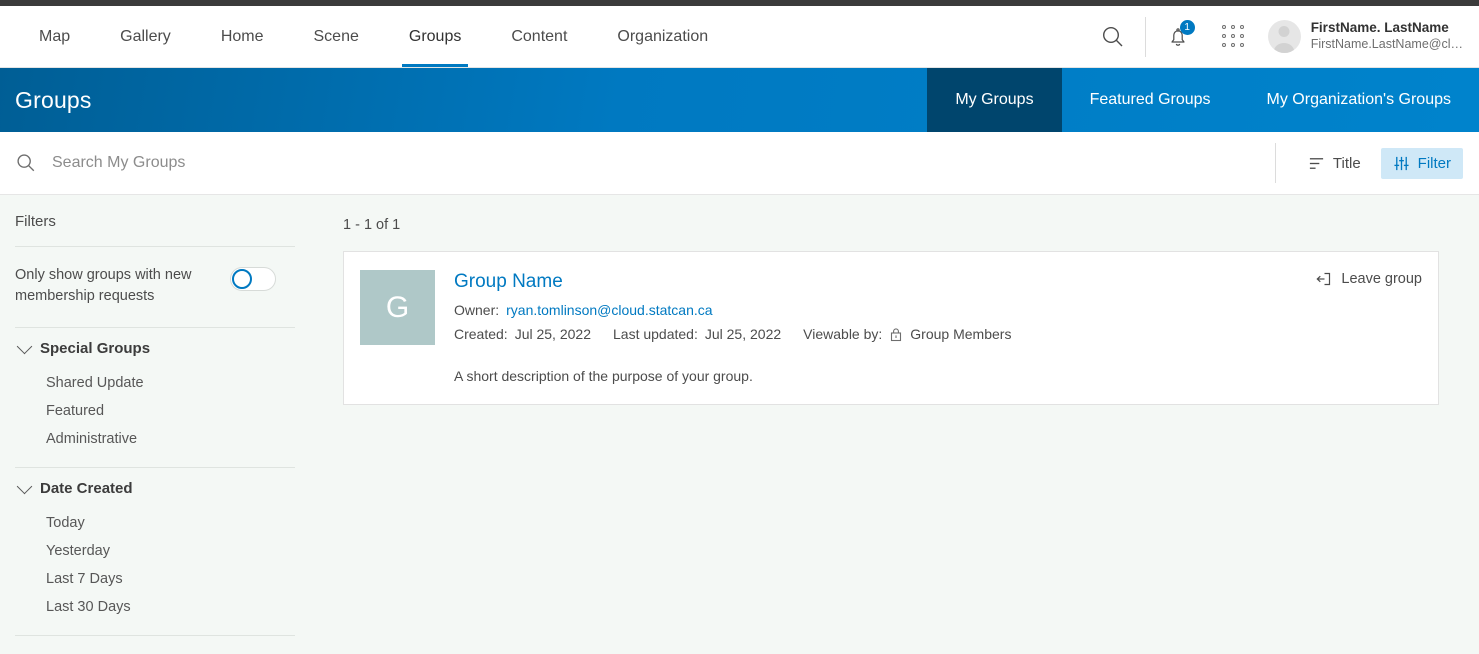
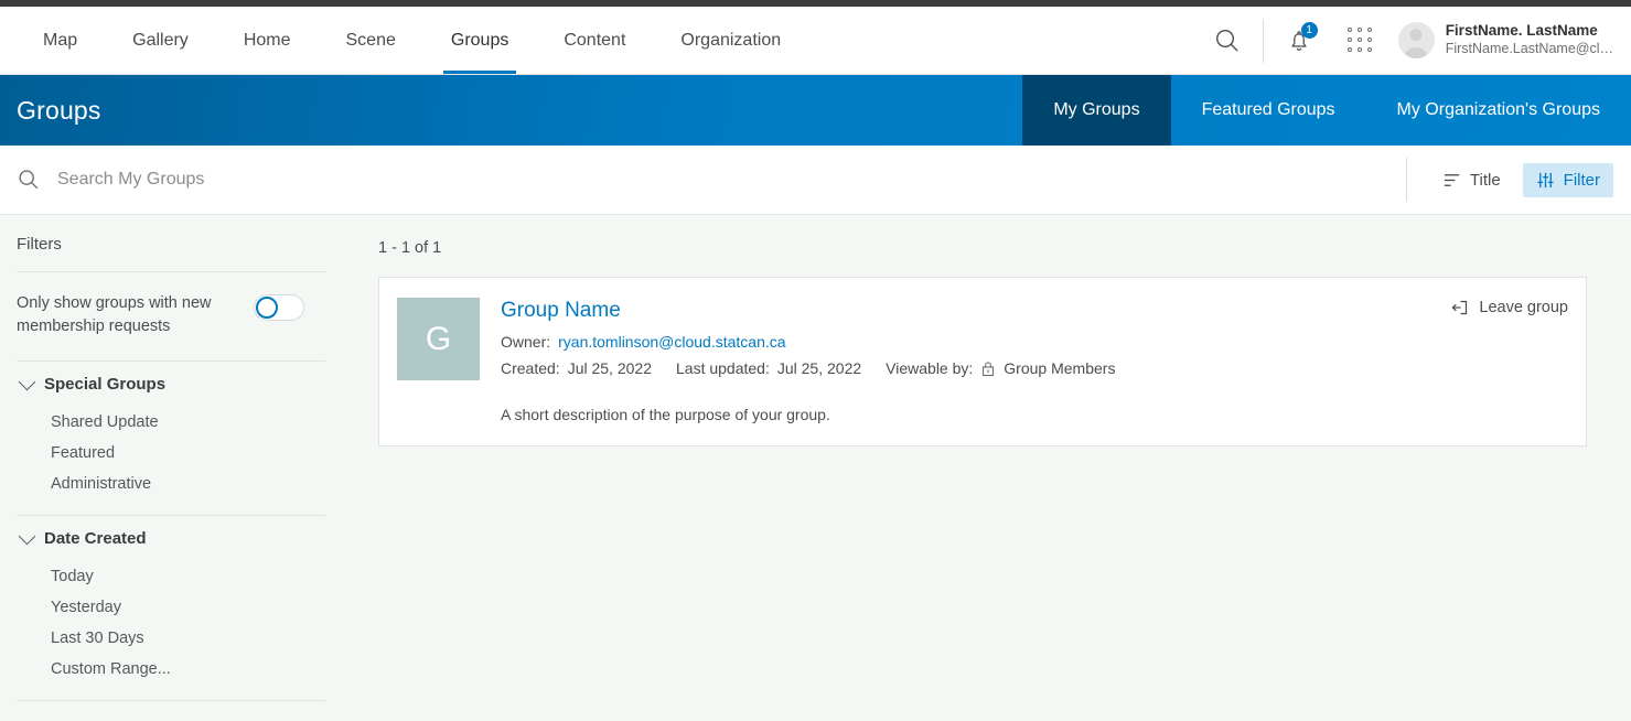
  Map
  Gallery
  Home
  Scene
  Groups
  Content
  Organization
  1
  FirstName. LastName
  FirstName.LastName@cl…
  Groups
  My Groups
  Featured Groups
  My Organization's Groups
  Search My Groups
  Title
  Filter
  Filters
  Only show groups with new membership requests
  Special Groups
  Shared Update
  Featured
  Administrative
  Date Created
  Today
  Yesterday
- Last 7 Days
  Last 30 Days
+ Custom Range...
  1 - 1 of 1
  G
  Group Name
  Owner:
  ryan.tomlinson@cloud.statcan.ca
  Created:
  Jul 25, 2022
  Last updated:
  Jul 25, 2022
  Viewable by:
  Group Members
  A short description of the purpose of your group.
  Leave group
